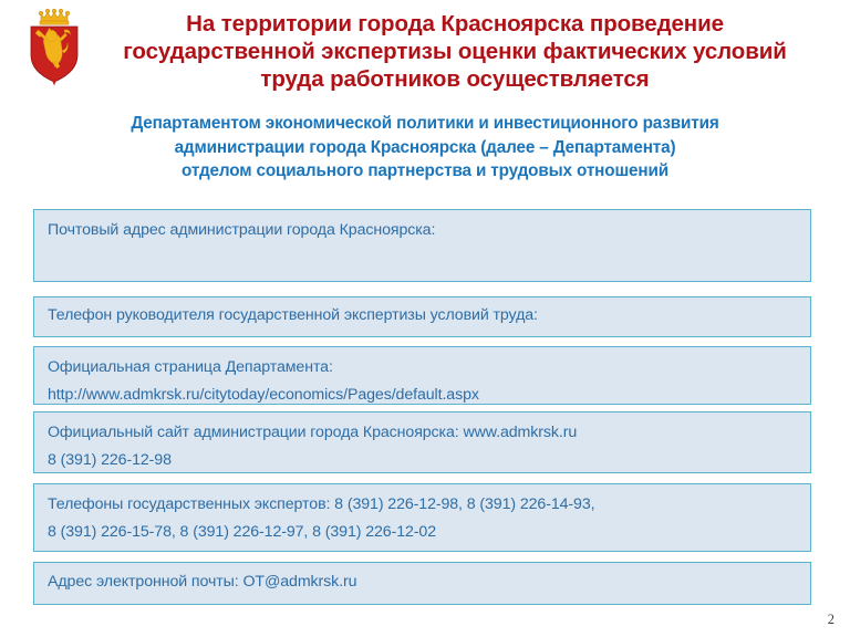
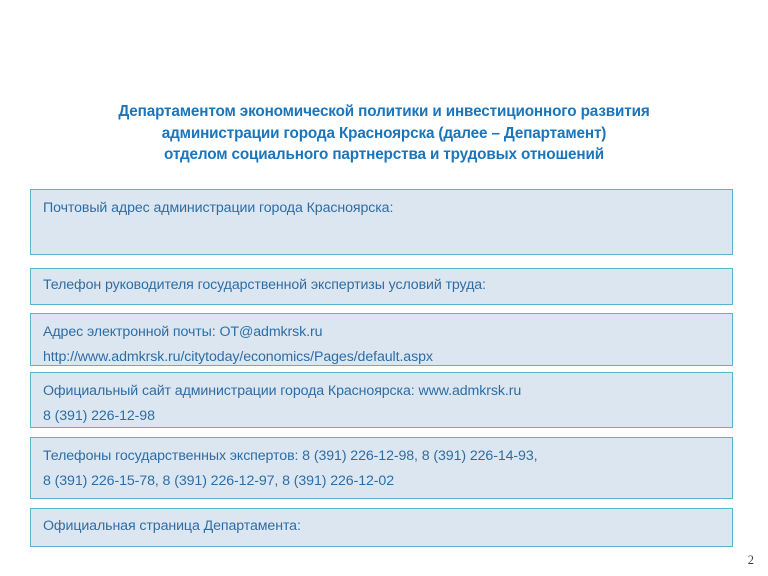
- На территории города Красноярска проведение государственной экспертизы оценки фактических условий труда работников осуществляется
  Департаментом экономической политики и инвестиционного развития
- администрации города Красноярска (далее – Департамента)
+ администрации города Красноярска (далее – Департамент)
  отделом социального партнерства и трудовых отношений
  Почтовый адрес администрации города Красноярска:
  Телефон руководителя государственной экспертизы условий труда:
- Официальная страница Департамента:
+ Адрес электронной почты: OT@admkrsk.ru
  http://www.admkrsk.ru/citytoday/economics/Pages/default.aspx
  Официальный сайт администрации города Красноярска: www.admkrsk.ru
  8 (391) 226-12-98
  Телефоны государственных экспертов: 8 (391) 226-12-98, 8 (391) 226-14-93,
  8 (391) 226-15-78, 8 (391) 226-12-97, 8 (391) 226-12-02
- Адрес электронной почты: OT@admkrsk.ru
+ Официальная страница Департамента:
  2
